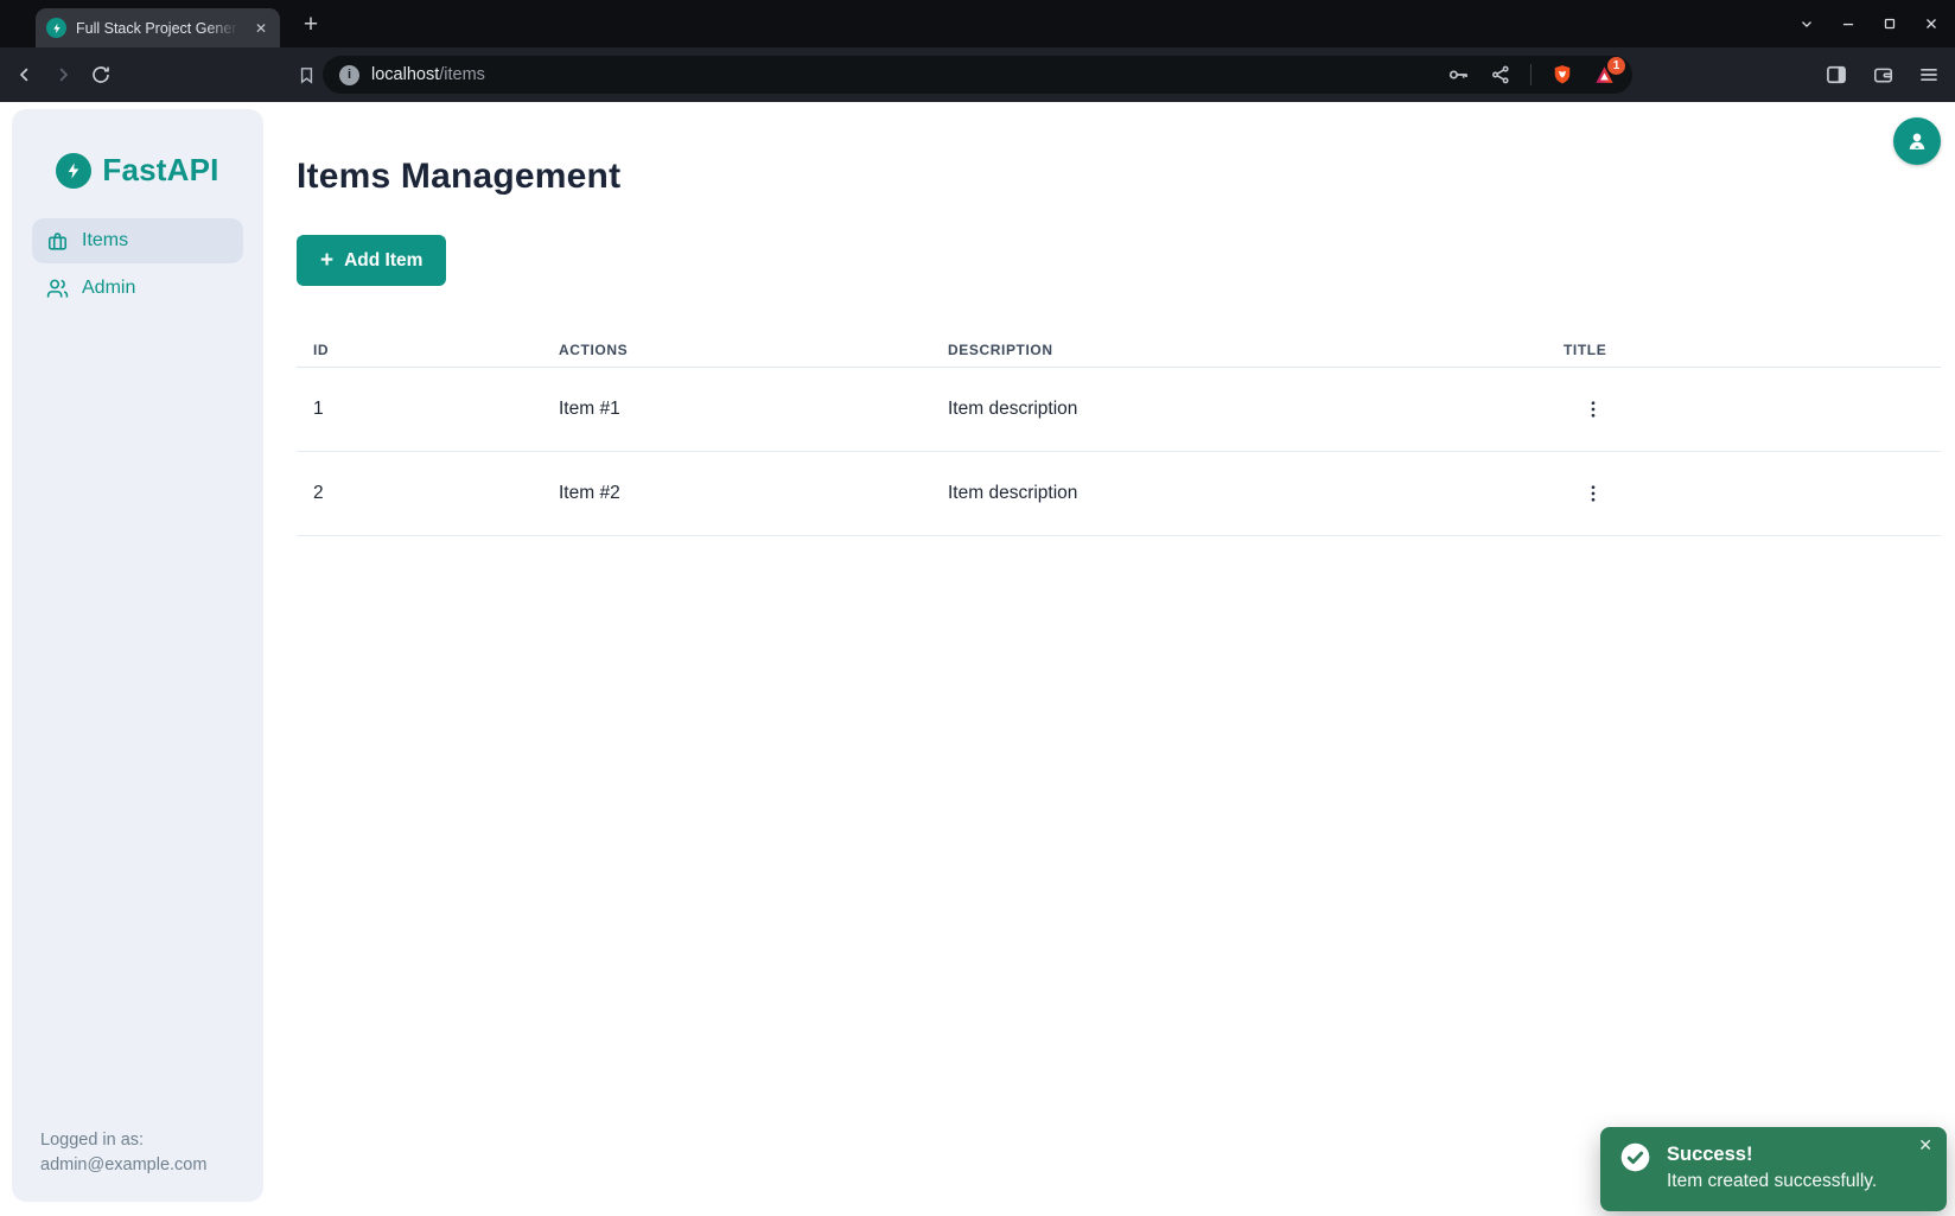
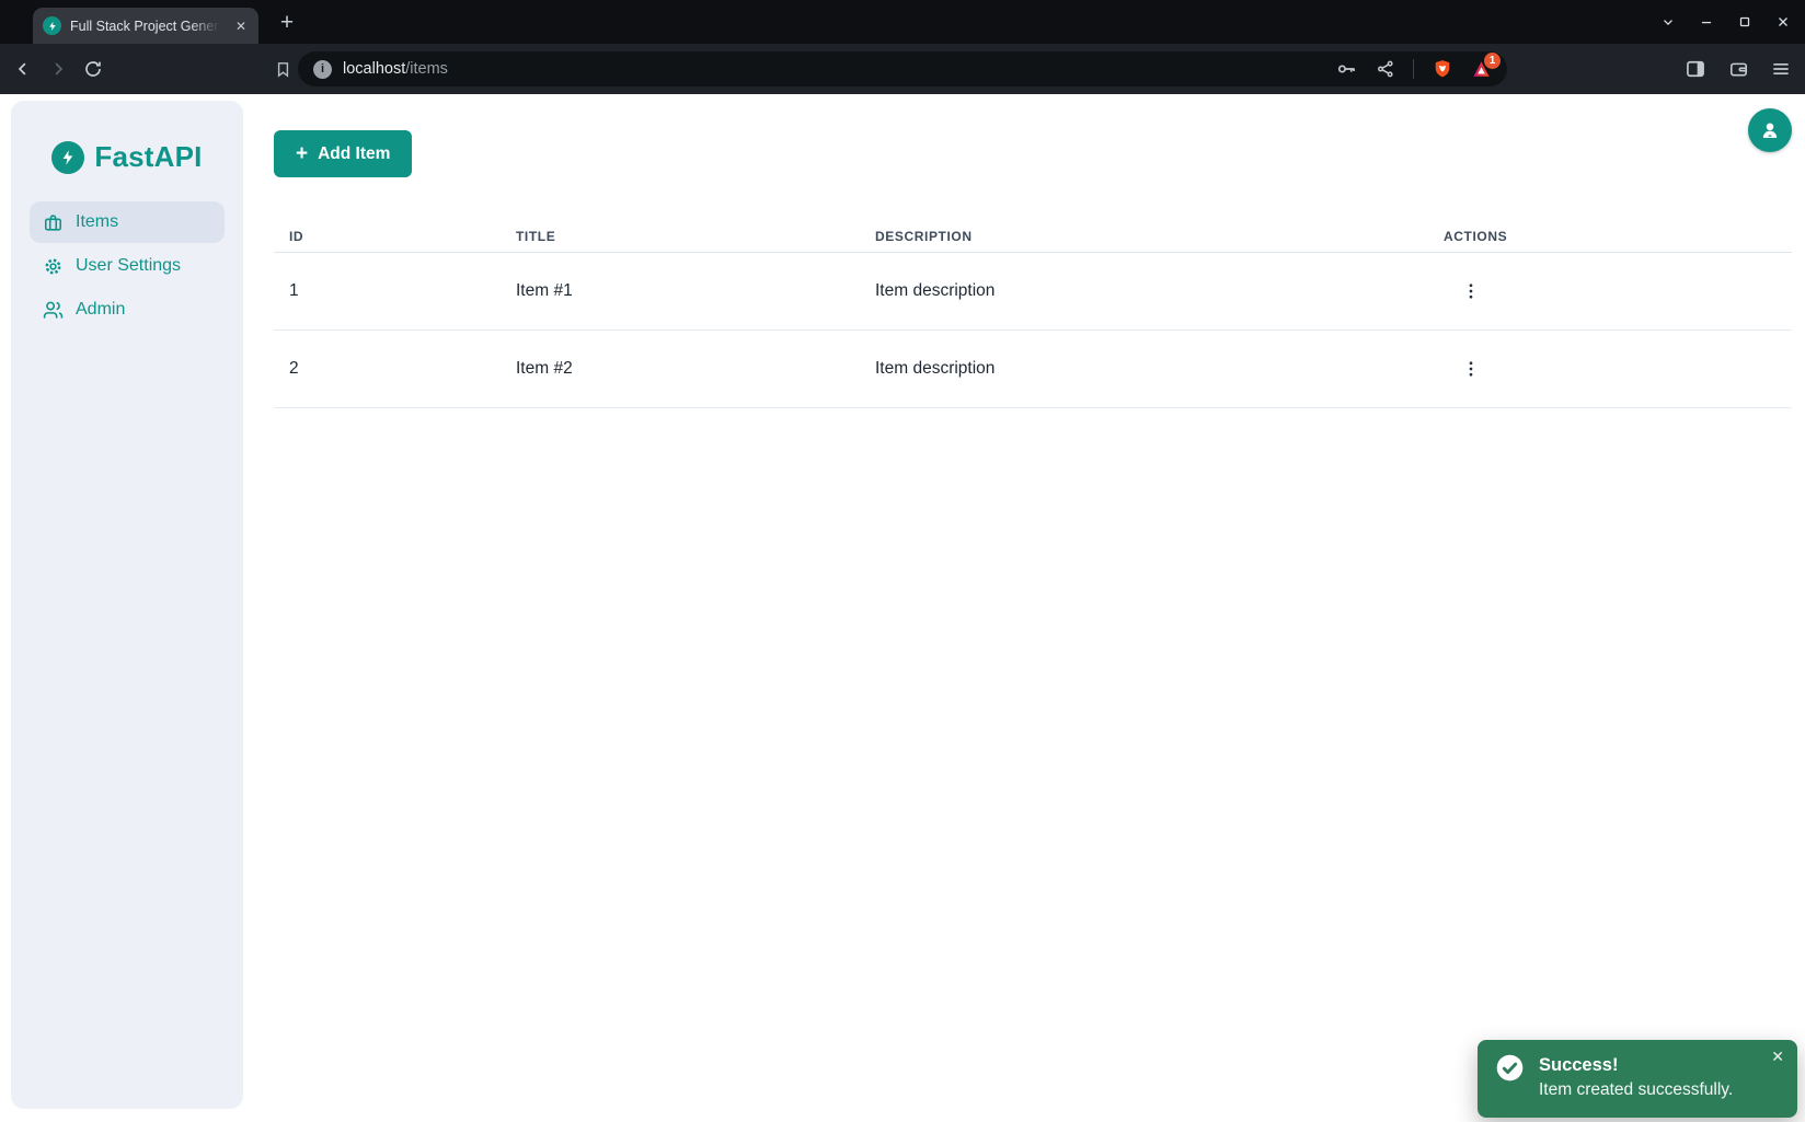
  Full Stack Project Genera
  ✕
  +
  i
  localhost/items
  1
  FastAPI
  Items
+ User Settings
  Admin
- Logged in as:
- admin@example.com
- Items Management
  +
  Add Item
  ID
- ACTIONS
+ TITLE
  DESCRIPTION
- TITLE
+ ACTIONS
  1
  Item #1
  Item description
  2
  Item #2
  Item description
  Success!
  Item created successfully.
  ✕
